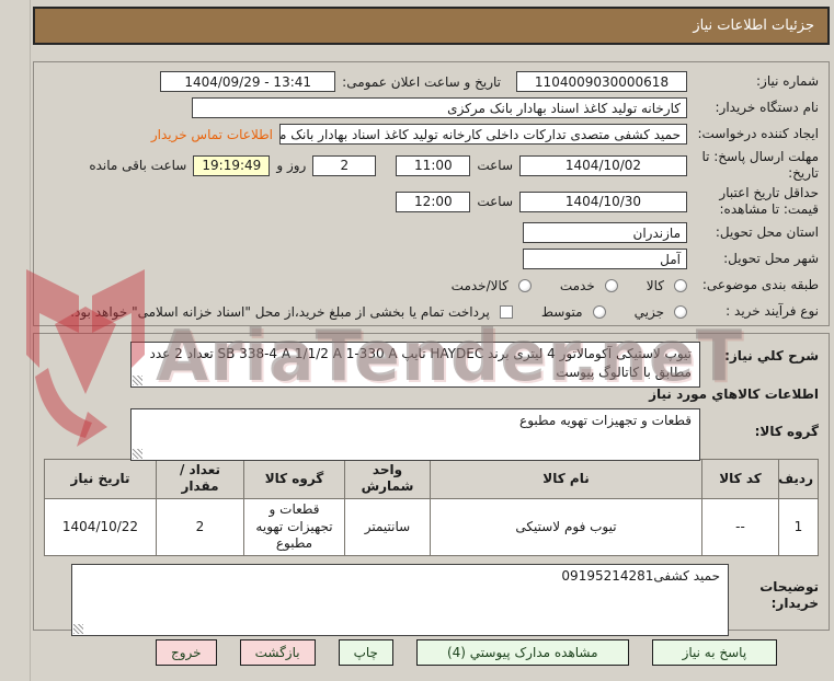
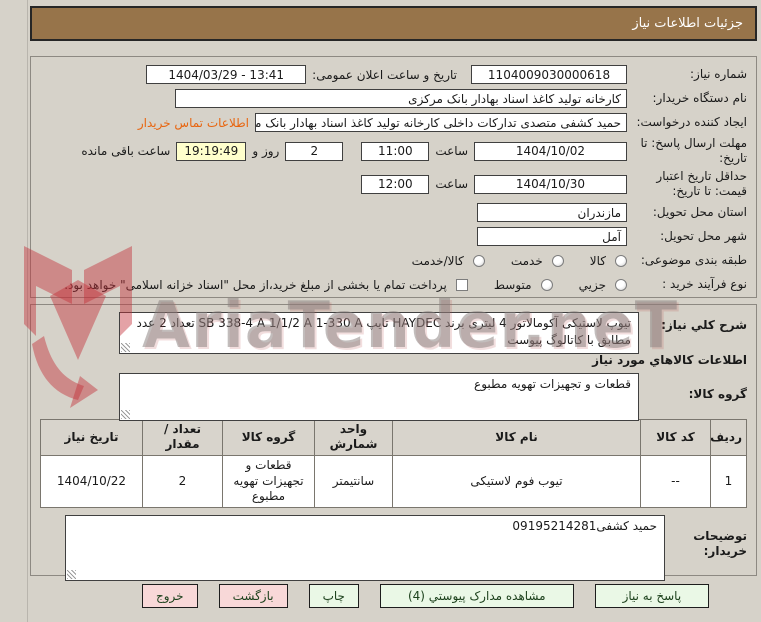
  جزئیات اطلاعات نیاز
  شماره نیاز:
  1104009030000618
  تاریخ و ساعت اعلان عمومی:
- 1404/09/29 - 13:41
+ 1404/03/29 - 13:41
  نام دستگاه خریدار:
  کارخانه تولید کاغذ اسناد بهادار بانک مرکزی
  ایجاد کننده درخواست:
  حمید کشفی متصدی تدارکات داخلی کارخانه تولید کاغذ اسناد بهادار بانک م
  اطلاعات تماس خریدار
  مهلت ارسال پاسخ: تا تاریخ:
  1404/10/02
  ساعت
  11:00
  2
  روز و
  19:19:49
  ساعت باقی مانده
- حداقل تاریخ اعتبار قیمت: تا مشاهده:
+ حداقل تاریخ اعتبار قیمت: تا تاریخ:
  1404/10/30
  ساعت
  12:00
  استان محل تحویل:
  مازندران
  شهر محل تحویل:
  آمل
  طبقه بندی موضوعی:
  کالا
  خدمت
  کالا/خدمت
  نوع فرآیند خرید :
  جزیي
  متوسط
  پرداخت تمام یا بخشی از مبلغ خرید،از محل "اسناد خزانه اسلامی" خواهد بود.
  شرح کلي نیاز:
  تیوپ لاستیکی آکومالاتور 4 لیتری برند HAYDEC تایپ SB 338-4 A 1/1/2 A 1-330 A تعداد 2 عدد مطابق با کاتالوگ پیوست
  اطلاعات کالاهاي مورد نیاز
  گروه کالا:
  قطعات و تجهیزات تهویه مطبوع
  ردیف	کد کالا	نام کالا	واحد شمارش	گروه کالا	تعداد / مقدار	تاریخ نیاز
  1	--	تیوب فوم لاستیکی	سانتیمتر	قطعات و تجهیزات تهویه مطبوع	2	1404/10/22
  توضیحات خریدار:
  حمید کشفی09195214281
  خروج
  بازگشت
  چاپ
  مشاهده مدارک پیوستي (4)
  پاسخ به نیاز
  AriaTender.neT
